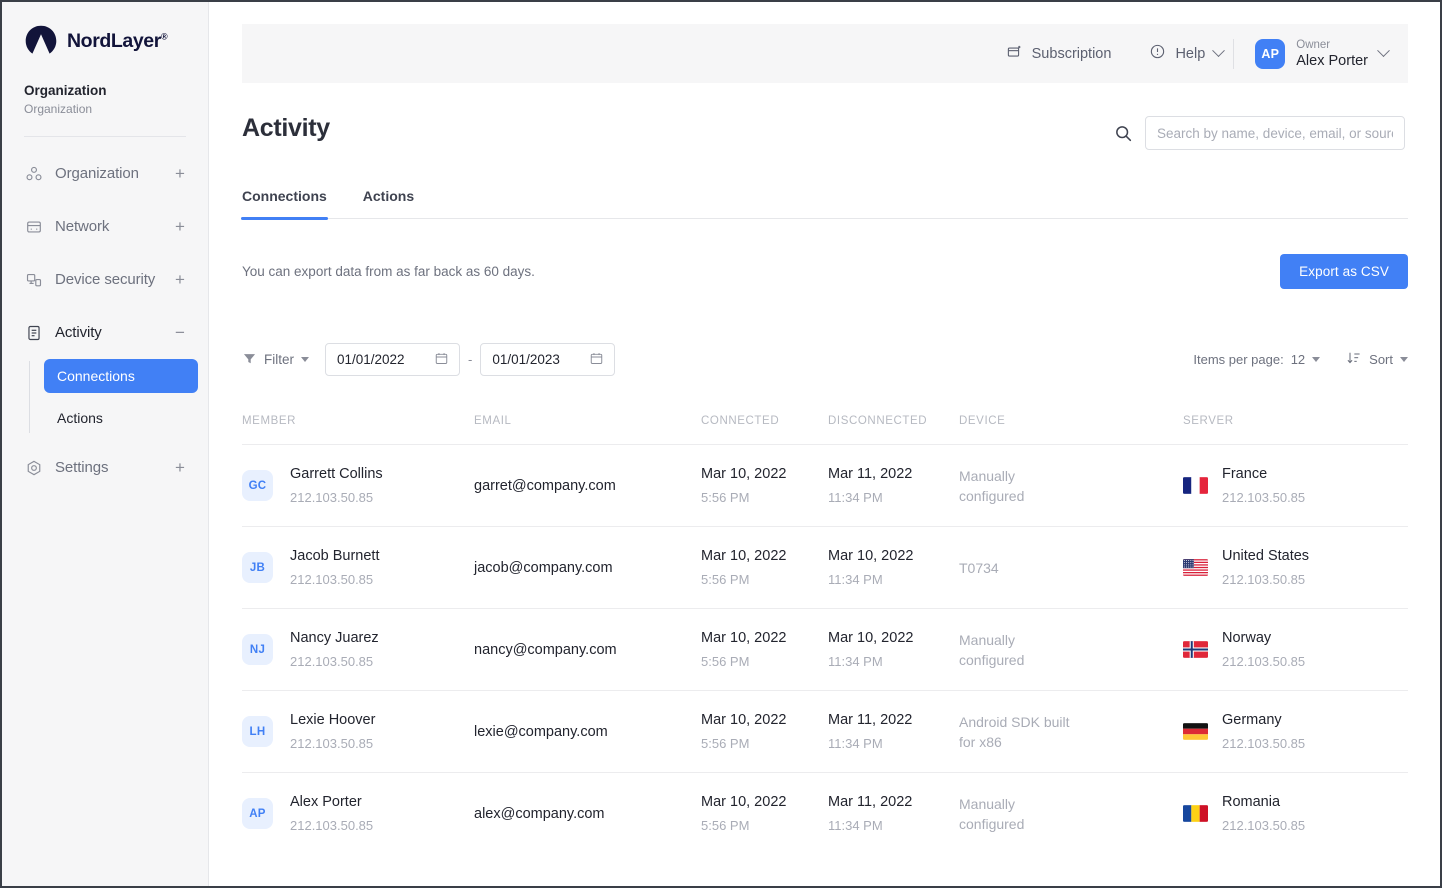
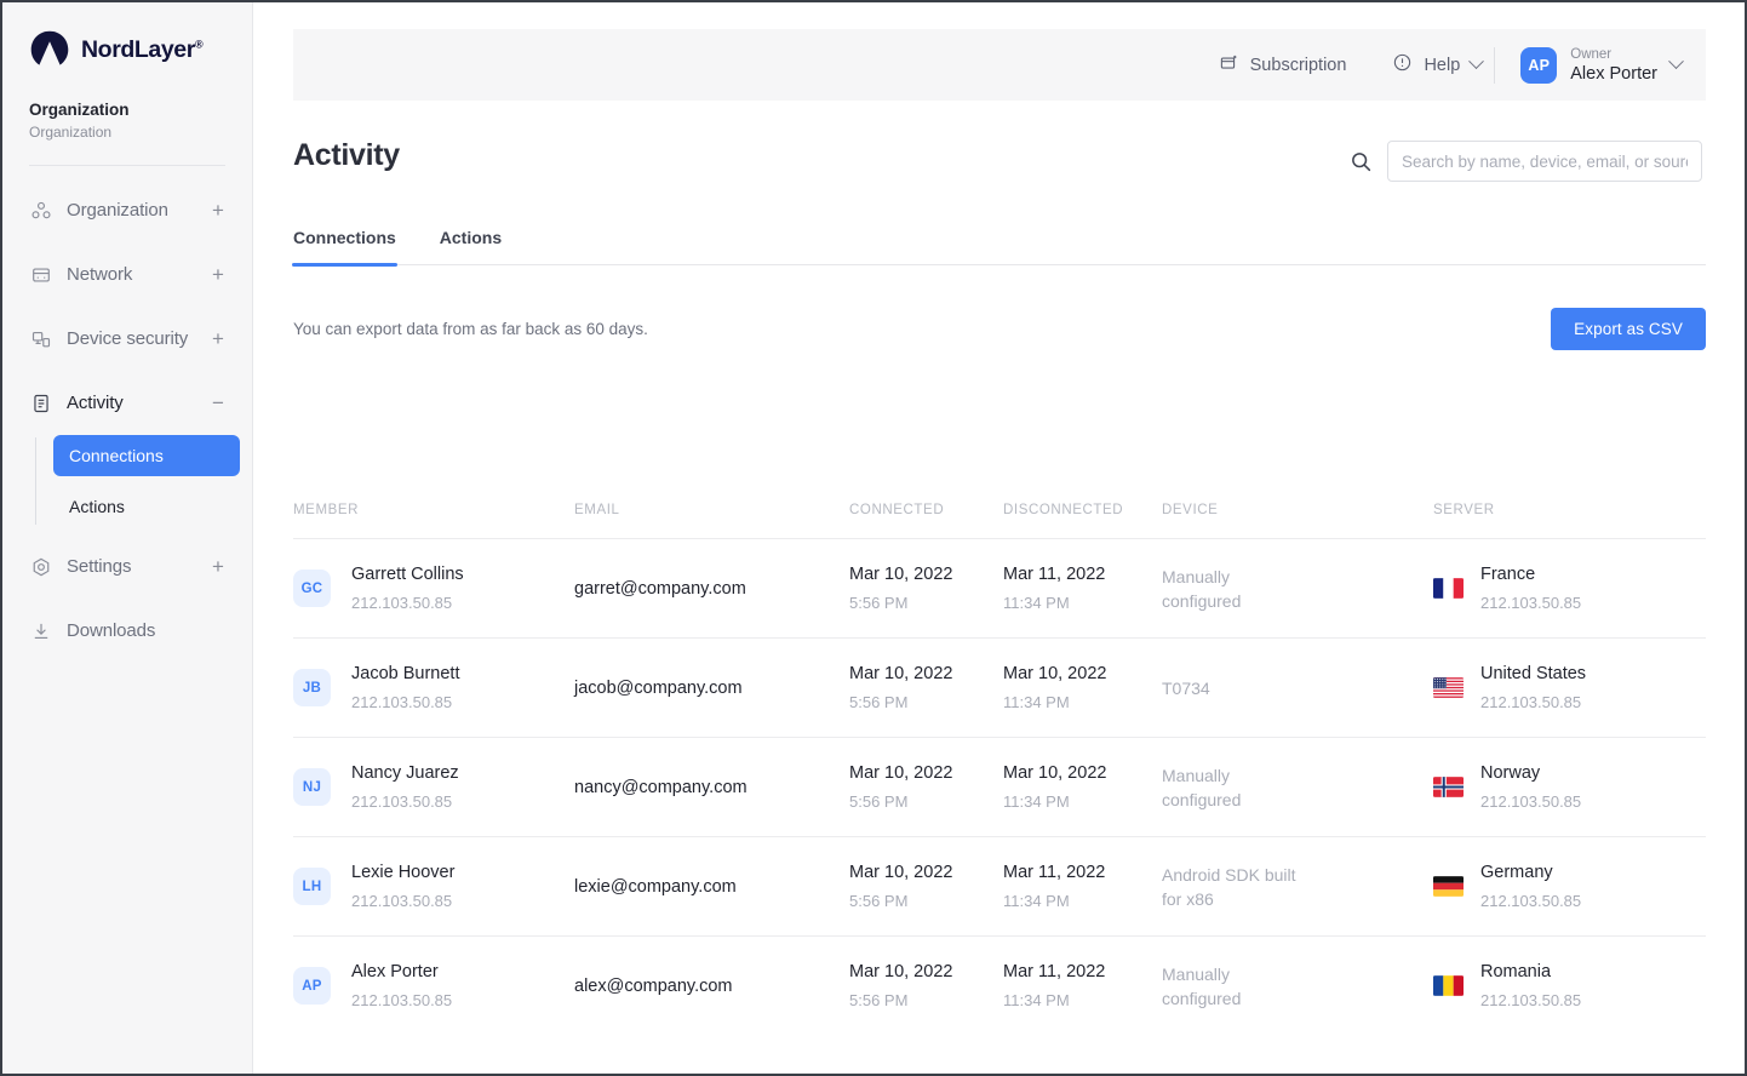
  NordLayer®
  Organization
  Organization
  Organization
  +
  Network
  +
  Device security
  +
  Activity
  −
  Connections
  Actions
  Settings
  +
+ Downloads
  Subscription
  Help
  AP
  Owner
  Alex Porter
  Activity
  Search by name, device, email, or sour
  Connections
  Actions
  You can export data from as far back as 60 days.
  Export as CSV
- Filter
- 01/01/2022
- -
- 01/01/2023
- Items per page:
- 12
- Sort
  MEMBER
  EMAIL
  CONNECTED
  DISCONNECTED
  DEVICE
  SERVER
  GC
  Garrett Collins
  212.103.50.85
  garret@company.com
  Mar 10, 2022
  5:56 PM
  Mar 11, 2022
  11:34 PM
  Manually configured
  France
  212.103.50.85
  JB
  Jacob Burnett
  212.103.50.85
  jacob@company.com
  Mar 10, 2022
  5:56 PM
  Mar 10, 2022
  11:34 PM
  T0734
  United States
  212.103.50.85
  NJ
  Nancy Juarez
  212.103.50.85
  nancy@company.com
  Mar 10, 2022
  5:56 PM
  Mar 10, 2022
  11:34 PM
  Manually configured
  Norway
  212.103.50.85
  LH
  Lexie Hoover
  212.103.50.85
  lexie@company.com
  Mar 10, 2022
  5:56 PM
  Mar 11, 2022
  11:34 PM
  Android SDK built for x86
  Germany
  212.103.50.85
  AP
  Alex Porter
  212.103.50.85
  alex@company.com
  Mar 10, 2022
  5:56 PM
  Mar 11, 2022
  11:34 PM
  Manually configured
  Romania
  212.103.50.85
